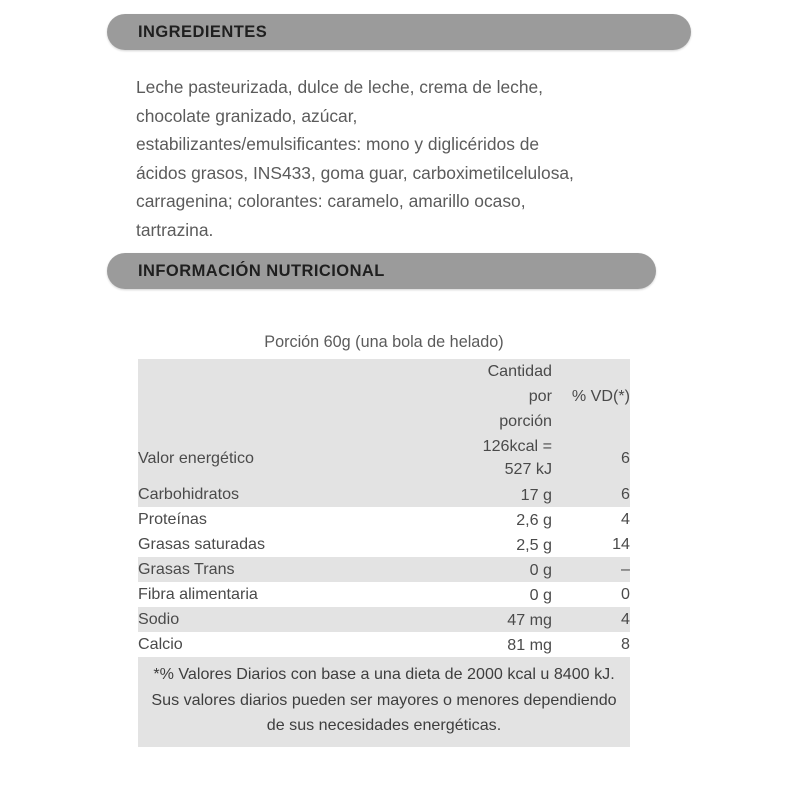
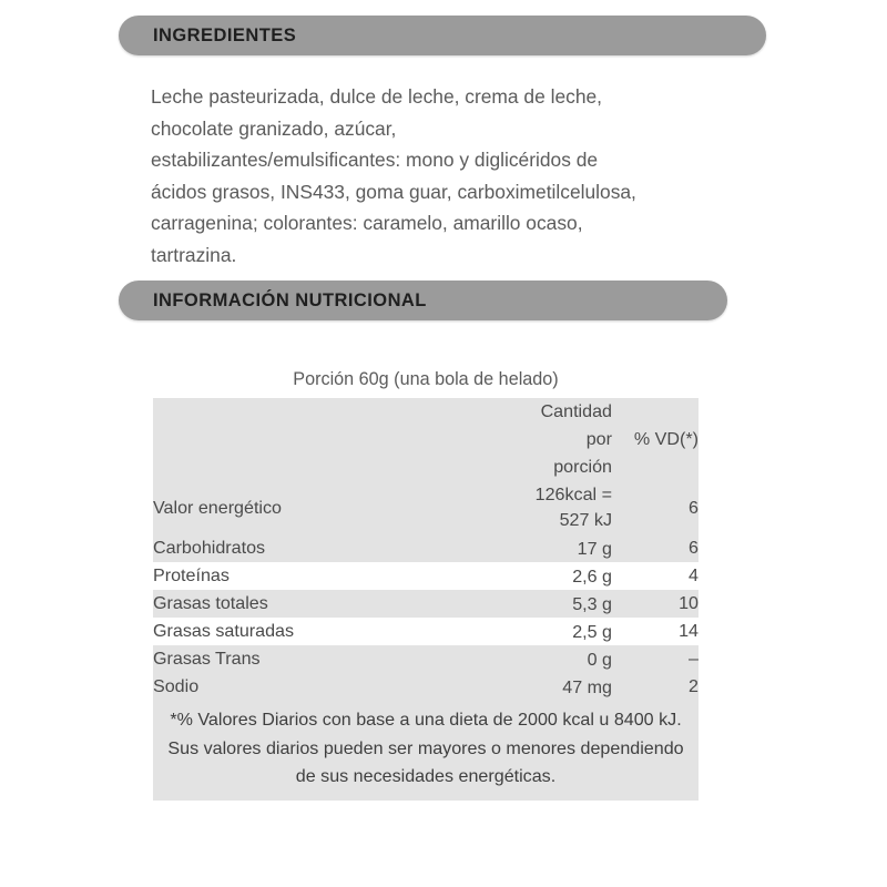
  INGREDIENTES
  Leche pasteurizada, dulce de leche, crema de leche,
  chocolate granizado, azúcar,
  estabilizantes/emulsificantes: mono y diglicéridos de
  ácidos grasos, INS433, goma guar, carboximetilcelulosa,
  carragenina; colorantes: caramelo, amarillo ocaso,
  tartrazina.
  INFORMACIÓN NUTRICIONAL
  Porción 60g (una bola de helado)
  	Cantidad por porción	% VD(*)
  Valor energético	126kcal =527 kJ	6
  Carbohidratos	17 g	6
  Proteínas	2,6 g	4
+ Grasas totales	5,3 g	10
  Grasas saturadas	2,5 g	14
  Grasas Trans	0 g	–
- Fibra alimentaria	0 g	0
- Sodio	47 mg	4
+ Sodio	47 mg	2
- Calcio	81 mg	8
  *% Valores Diarios con base a una dieta de 2000 kcal u 8400 kJ. Sus valores diarios pueden ser mayores o menores dependiendo de sus necesidades energéticas.
